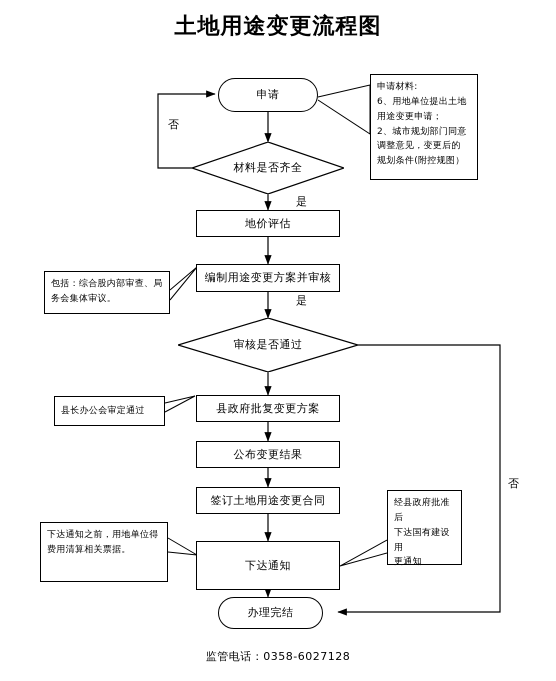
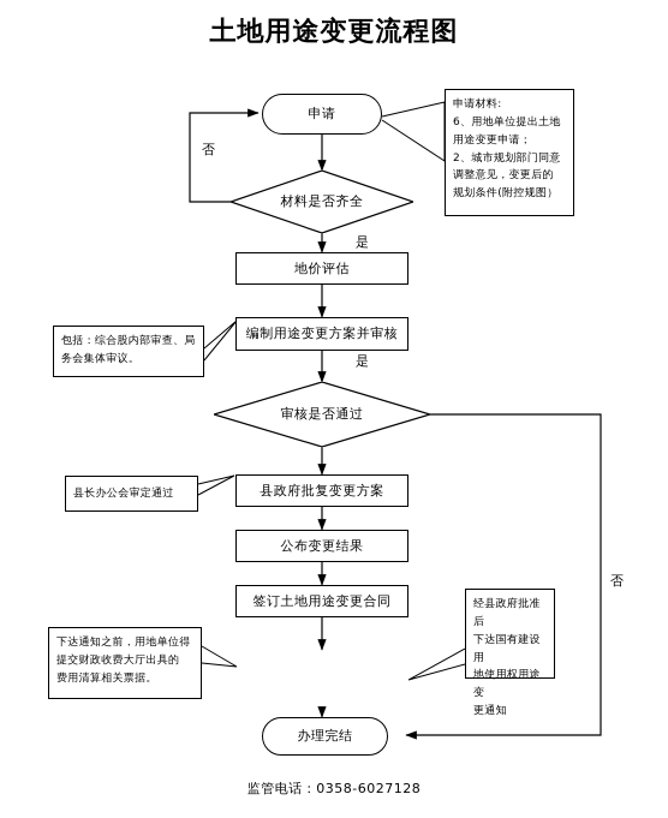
  土地用途变更流程图
  申请
  材料是否齐全
  地价评估
  编制用途变更方案并审核
  审核是否通过
  县政府批复变更方案
  公布变更结果
  签订土地用途变更合同
- 下达通知
  办理完结
  否
  是
  是
  否
  申请材料:
  6、用地单位提出土地
  用途变更申请；
  2、城市规划部门同意
  调整意见，变更后的
  规划条件(附控规图）
  包括：综合股内部审查、局
  务会集体审议。
  县长办公会审定通过
  下达通知之前，用地单位得
+ 提交财政收费大厅出具的
  费用清算相关票据。
  经县政府批准后
  下达国有建设用
+ 地使用权用途变
  更通知
  监管电话：0358-6027128
